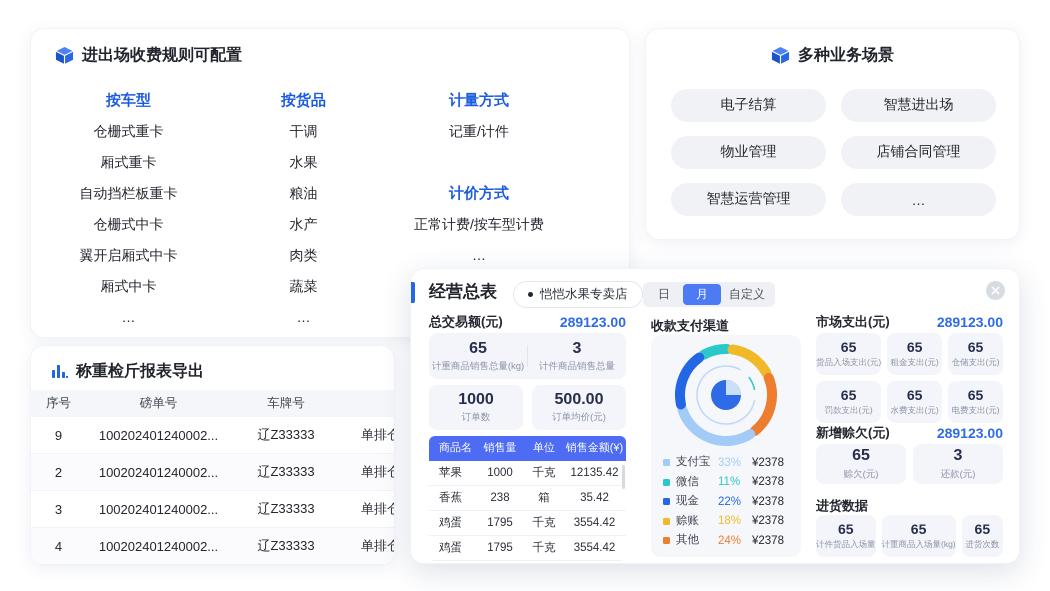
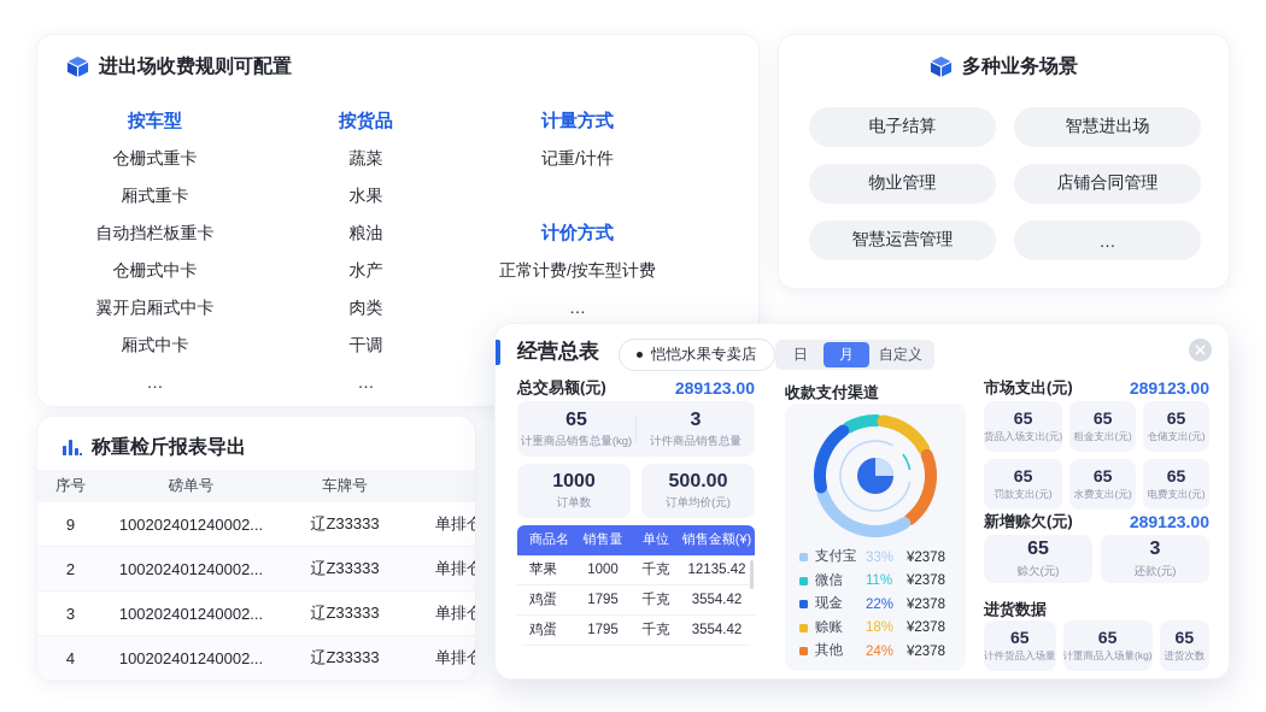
  进出场收费规则可配置
  按车型
  仓栅式重卡
  厢式重卡
  自动挡栏板重卡
  仓栅式中卡
  翼开启厢式中卡
  厢式中卡
  …
  按货品
- 干调
+ 蔬菜
  水果
  粮油
  水产
  肉类
- 蔬菜
+ 干调
  …
  计量方式
  记重/计件
  计价方式
  正常计费/按车型计费
  …
  多种业务场景
  电子结算
  智慧进出场
  物业管理
  店铺合同管理
  智慧运营管理
  …
  称重检斤报表导出
  序号
  磅单号
  车牌号
  9
  100202401240002...
  辽Z33333
  单排仓
  2
  100202401240002...
  辽Z33333
  单排仓
  3
  100202401240002...
  辽Z33333
  单排仓
  4
  100202401240002...
  辽Z33333
  单排仓
  经营总表
  恺恺水果专卖店
  日
  月
  自定义
  总交易额(元)
  289123.00
  65
  计重商品销售总量(kg)
  3
  计件商品销售总量
  1000
  订单数
  500.00
  订单均价(元)
  商品名
  销售量
  单位
  销售金额(¥)
  苹果
  1000
  千克
  12135.42
- 香蕉
- 238
- 箱
- 35.42
  鸡蛋
  1795
  千克
  3554.42
  鸡蛋
  1795
  千克
  3554.42
  收款支付渠道
  支付宝
  33%
  ¥2378
  微信
  11%
  ¥2378
  现金
  22%
  ¥2378
  赊账
  18%
  ¥2378
  其他
  24%
  ¥2378
  市场支出(元)
  289123.00
  65
  货品入场支出(元)
  65
  租金支出(元)
  65
  仓储支出(元)
  65
  罚款支出(元)
  65
  水费支出(元)
  65
  电费支出(元)
  新增赊欠(元)
  289123.00
  65
  赊欠(元)
  3
  还款(元)
  进货数据
  65
  计件货品入场量
  65
  计重商品入场量(kg)
  65
  进货次数
